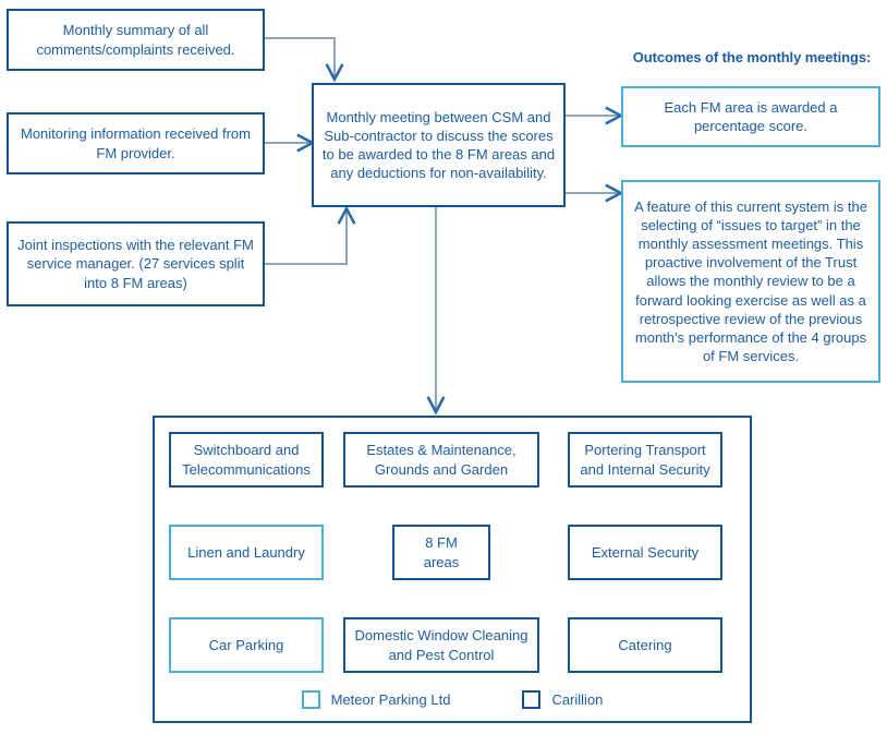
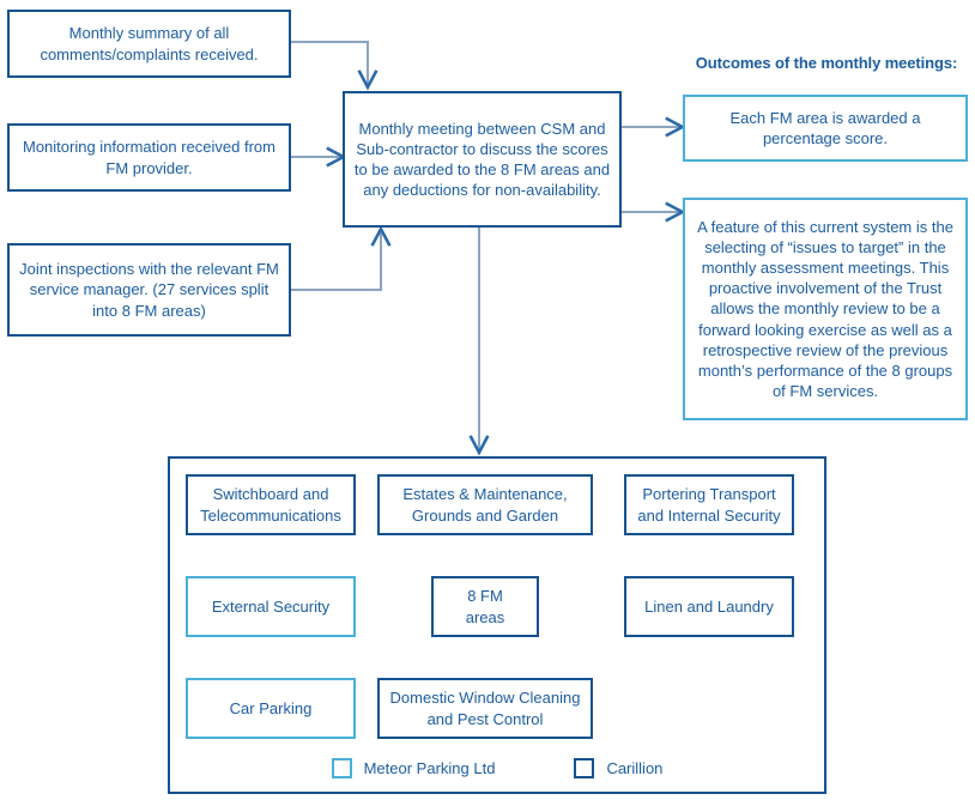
  Monthly summary of all comments/complaints received.
  Monitoring information received from FM provider.
  Joint inspections with the relevant FM service manager. (27 services split into 8 FM areas)
  Monthly meeting between CSM and Sub-contractor to discuss the scores to be awarded to the 8 FM areas and any deductions for non-availability.
  Outcomes of the monthly meetings:
  Each FM area is awarded a percentage score.
- A feature of this current system is the selecting of “issues to target” in the monthly assessment meetings. This proactive involvement of the Trust allows the monthly review to be a forward looking exercise as well as a retrospective review of the previous month’s performance of the 4 groups of FM services.
+ A feature of this current system is the selecting of “issues to target” in the monthly assessment meetings. This proactive involvement of the Trust allows the monthly review to be a forward looking exercise as well as a retrospective review of the previous month’s performance of the 8 groups of FM services.
  Switchboard and Telecommunications
  Estates & Maintenance, Grounds and Garden
  Portering Transport and Internal Security
- Linen and Laundry
+ External Security
  8 FM
  areas
- External Security
+ Linen and Laundry
  Car Parking
  Domestic Window Cleaning and Pest Control
- Catering
  Meteor Parking Ltd
  Carillion
